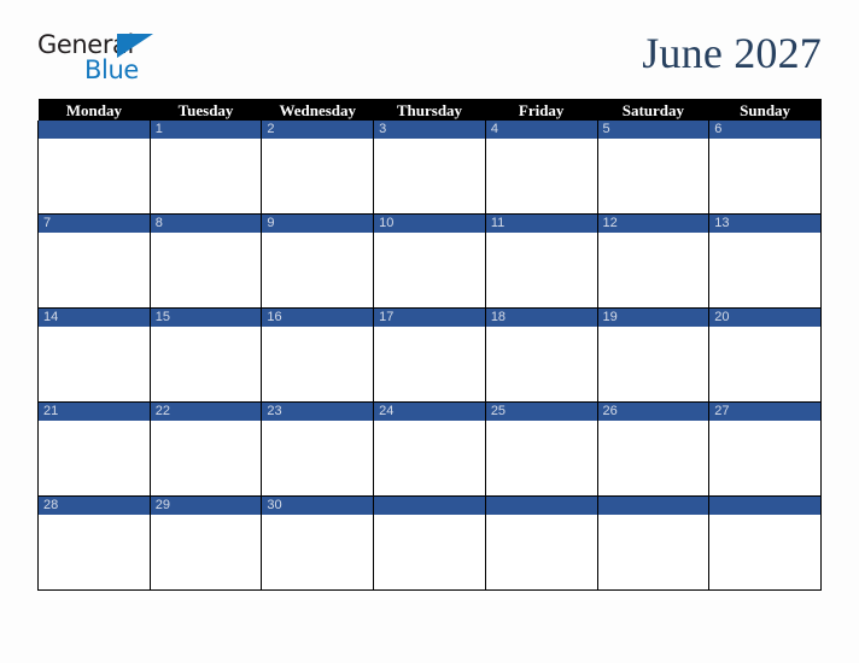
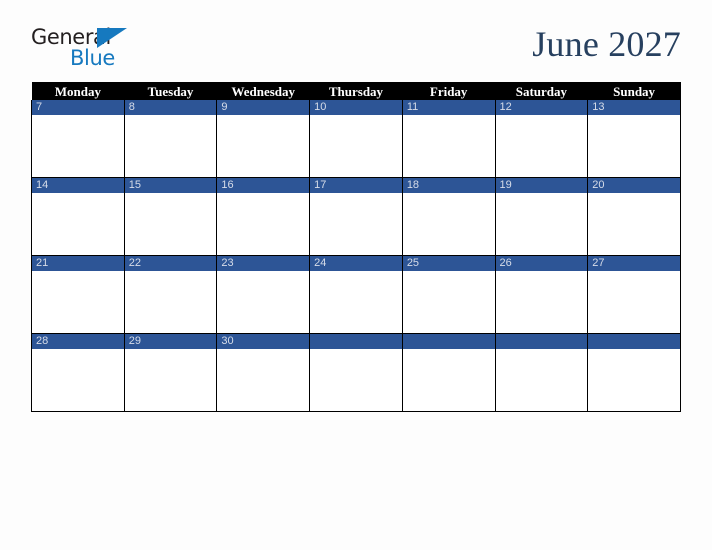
  General
  Blue
  June 2027
  Monday	Tuesday	Wednesday	Thursday	Friday	Saturday	Sunday
- 	1	2	3	4	5	6
  7	8	9	10	11	12	13
  14	15	16	17	18	19	20
  21	22	23	24	25	26	27
  28	29	30
